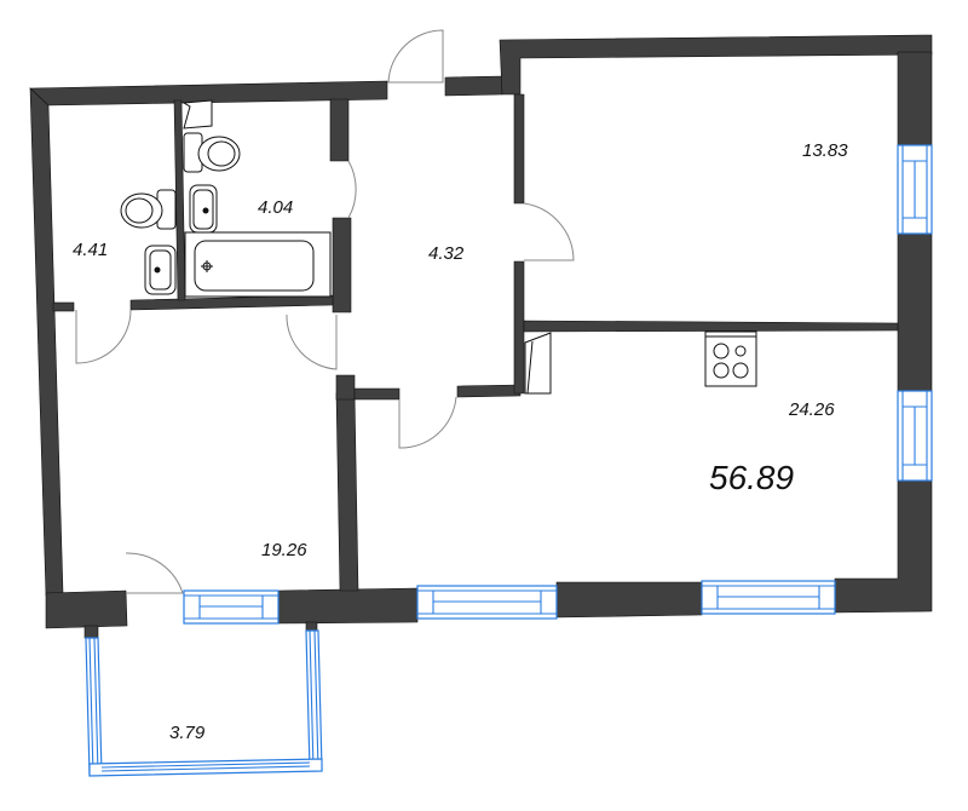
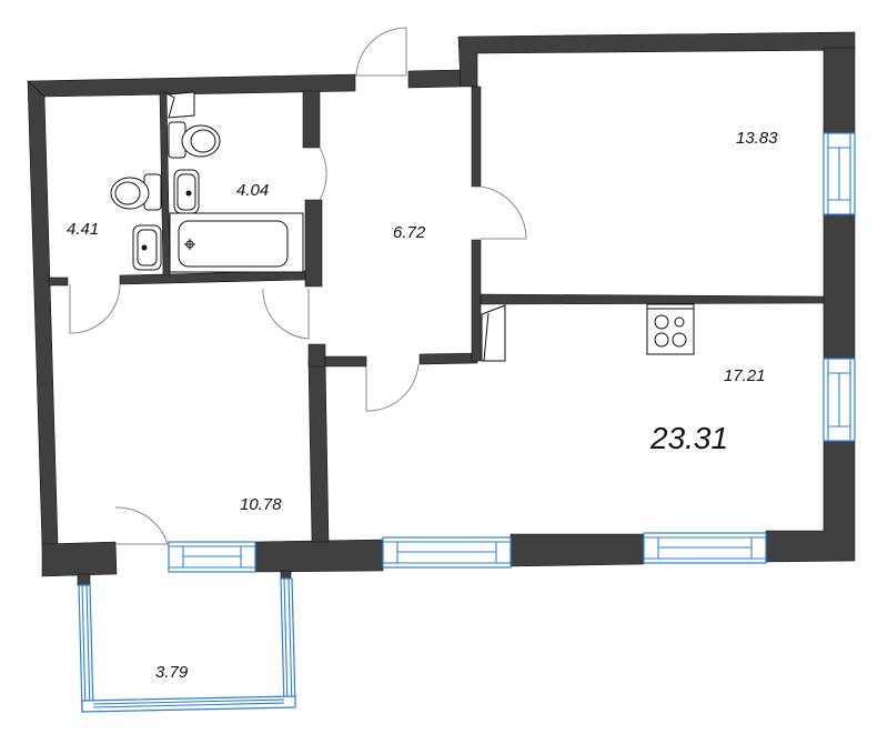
  4.41
  4.04
- 4.32
+ 6.72
  13.83
- 24.26
+ 17.21
- 56.89
+ 23.31
- 19.26
+ 10.78
  3.79
